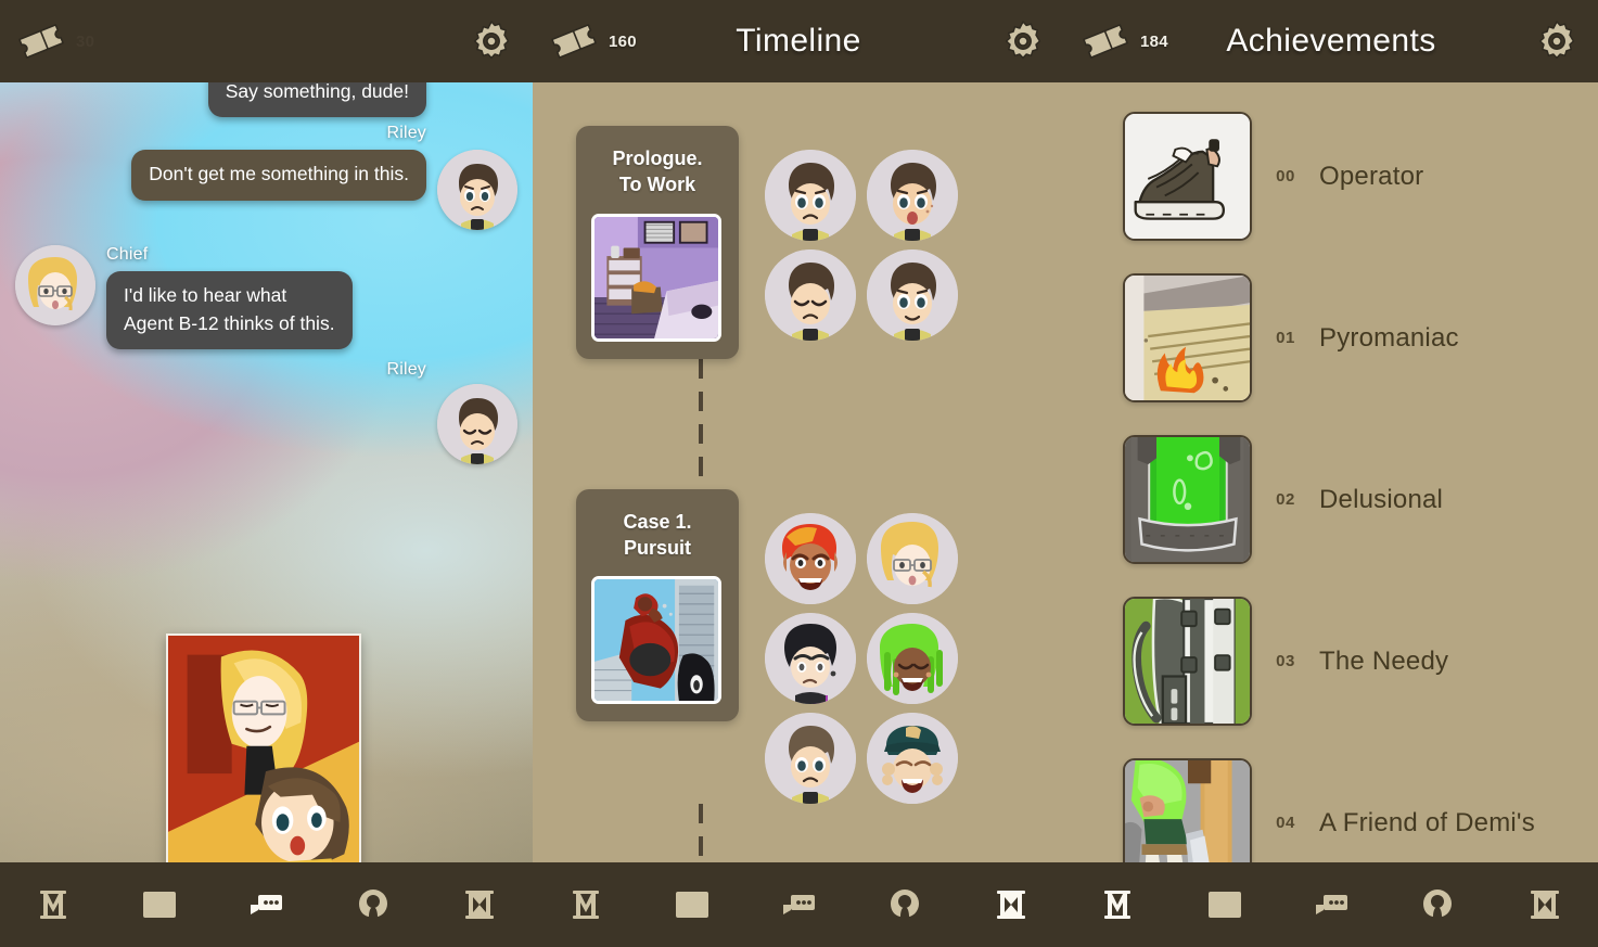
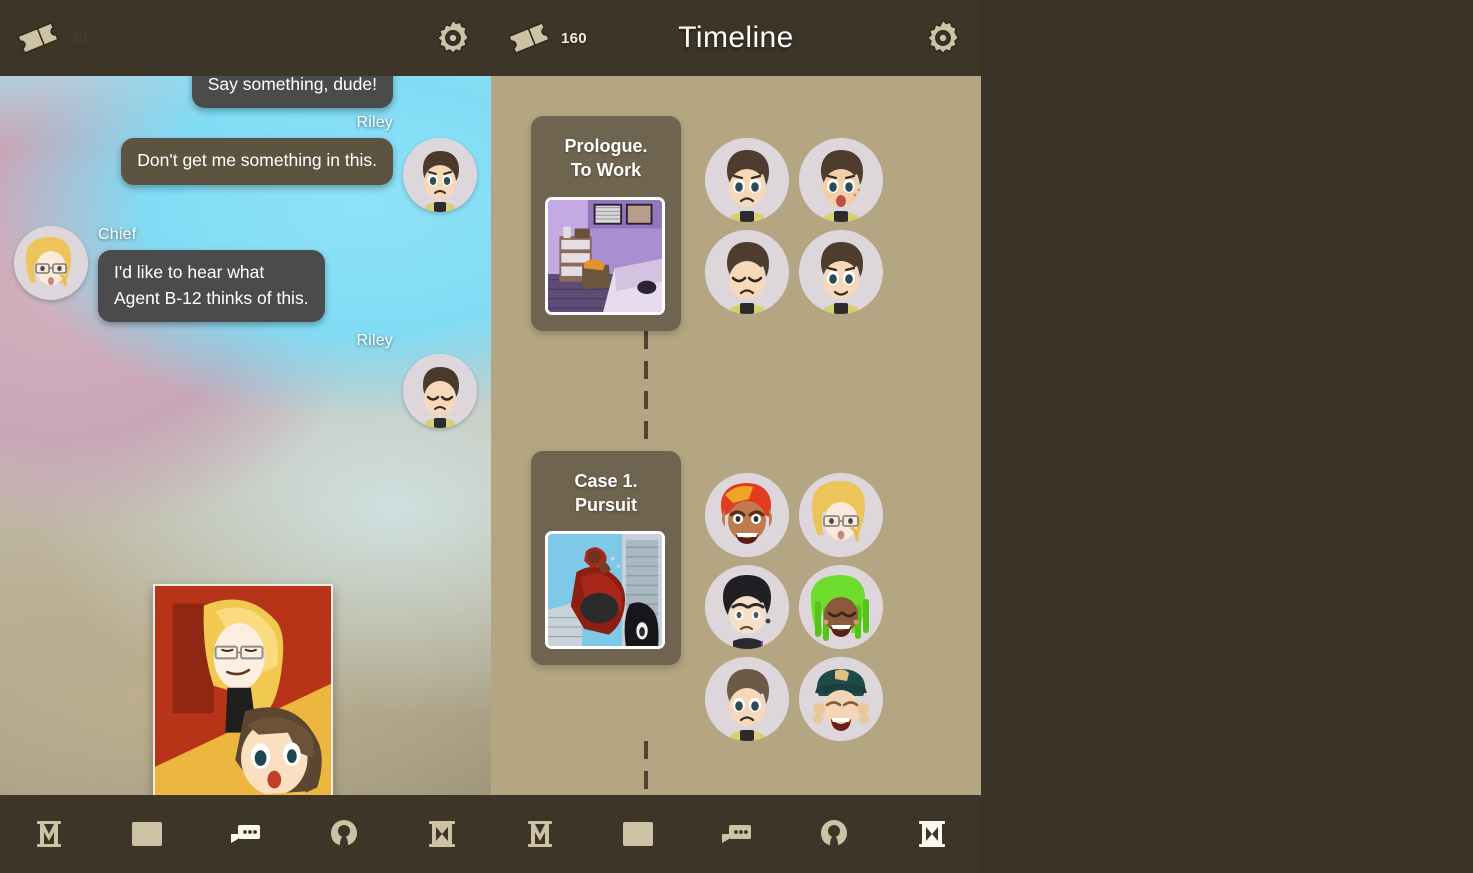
  Say something, dude!
  Riley
  Don't get me something in this.
  Chief
  I'd like to hear what
  Agent B-12 thinks of this.
  Riley
  160
  Timeline
  Prologue.
  To Work
  Case 1.
  Pursuit
- 184
- Achievements
- 00
- Operator
- 01
- Pyromaniac
- 02
- Delusional
- 03
- The Needy
- 04
- A Friend of Demi's
